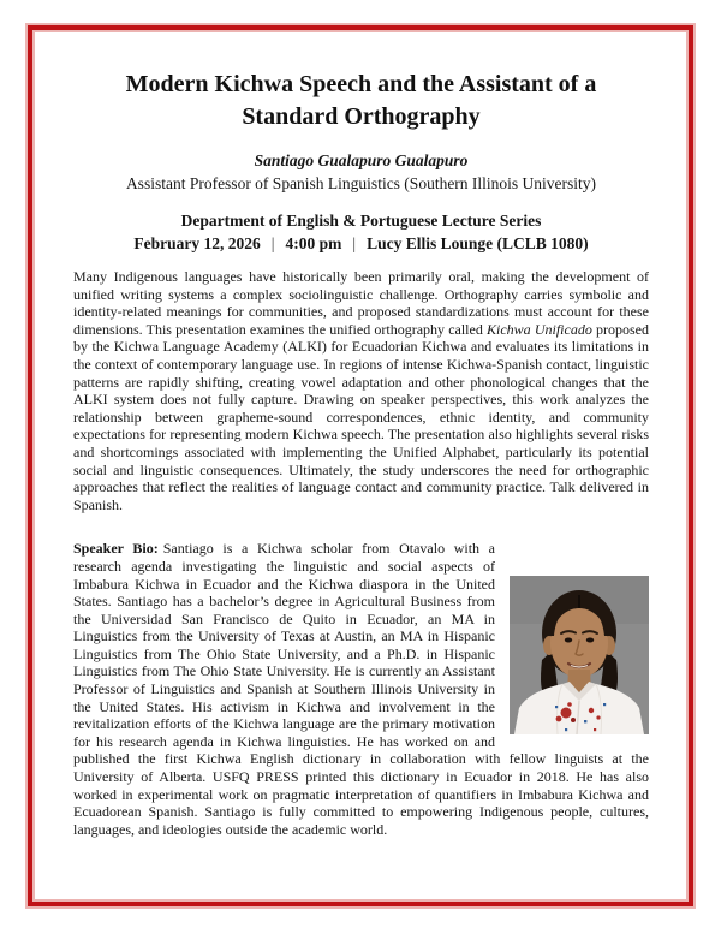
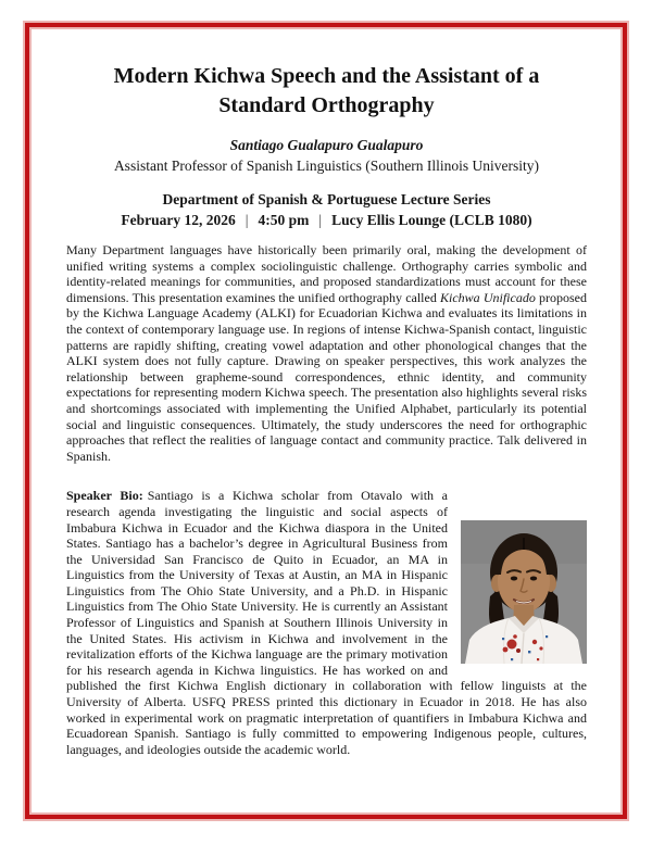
  Modern Kichwa Speech and the Assistant of a
  Standard Orthography
  Santiago Gualapuro Gualapuro
  Assistant Professor of Spanish Linguistics (Southern Illinois University)
- Department of English & Portuguese Lecture Series
+ Department of Spanish & Portuguese Lecture Series
- February 12, 2026 | 4:00 pm | Lucy Ellis Lounge (LCLB 1080)
+ February 12, 2026 | 4:50 pm | Lucy Ellis Lounge (LCLB 1080)
- Many Indigenous languages have historically been primarily oral, making the development of unified writing systems a complex sociolinguistic challenge. Orthography carries symbolic and identity-related meanings for communities, and proposed standardizations must account for these dimensions. This presentation examines the unified orthography called Kichwa Unificado proposed by the Kichwa Language Academy (ALKI) for Ecuadorian Kichwa and evaluates its limitations in the context of contemporary language use. In regions of intense Kichwa-Spanish contact, linguistic patterns are rapidly shifting, creating vowel adaptation and other phonological changes that the ALKI system does not fully capture. Drawing on speaker perspectives, this work analyzes the relationship between grapheme-sound correspondences, ethnic identity, and community expectations for representing modern Kichwa speech. The presentation also highlights several risks and shortcomings associated with implementing the Unified Alphabet, particularly its potential social and linguistic consequences. Ultimately, the study underscores the need for orthographic approaches that reflect the realities of language contact and community practice. Talk delivered in Spanish.
+ Many Department languages have historically been primarily oral, making the development of unified writing systems a complex sociolinguistic challenge. Orthography carries symbolic and identity-related meanings for communities, and proposed standardizations must account for these dimensions. This presentation examines the unified orthography called Kichwa Unificado proposed by the Kichwa Language Academy (ALKI) for Ecuadorian Kichwa and evaluates its limitations in the context of contemporary language use. In regions of intense Kichwa-Spanish contact, linguistic patterns are rapidly shifting, creating vowel adaptation and other phonological changes that the ALKI system does not fully capture. Drawing on speaker perspectives, this work analyzes the relationship between grapheme-sound correspondences, ethnic identity, and community expectations for representing modern Kichwa speech. The presentation also highlights several risks and shortcomings associated with implementing the Unified Alphabet, particularly its potential social and linguistic consequences. Ultimately, the study underscores the need for orthographic approaches that reflect the realities of language contact and community practice. Talk delivered in Spanish.
  Speaker Bio: Santiago is a Kichwa scholar from Otavalo with a research agenda investigating the linguistic and social aspects of Imbabura Kichwa in Ecuador and the Kichwa diaspora in the United States. Santiago has a bachelor’s degree in Agricultural Business from the Universidad San Francisco de Quito in Ecuador, an MA in Linguistics from the University of Texas at Austin, an MA in Hispanic Linguistics from The Ohio State University, and a Ph.D. in Hispanic Linguistics from The Ohio State University. He is currently an Assistant Professor of Linguistics and Spanish at Southern Illinois University in the United States. His activism in Kichwa and involvement in the revitalization efforts of the Kichwa language are the primary motivation for his research agenda in Kichwa linguistics. He has worked on and published the first Kichwa English dictionary in collaboration with fellow linguists at the University of Alberta. USFQ PRESS printed this dictionary in Ecuador in 2018. He has also worked in experimental work on pragmatic interpretation of quantifiers in Imbabura Kichwa and Ecuadorean Spanish. Santiago is fully committed to empowering Indigenous people, cultures, languages, and ideologies outside the academic world.
